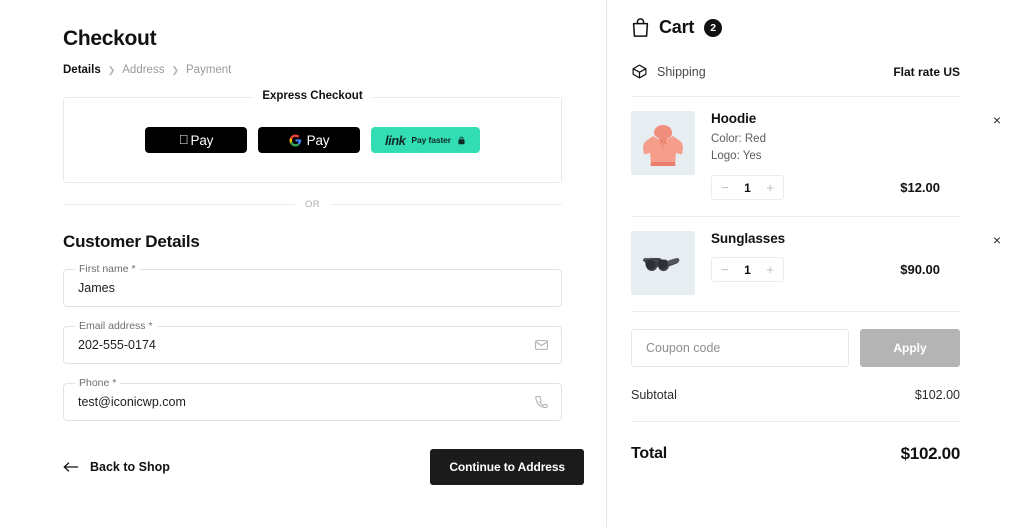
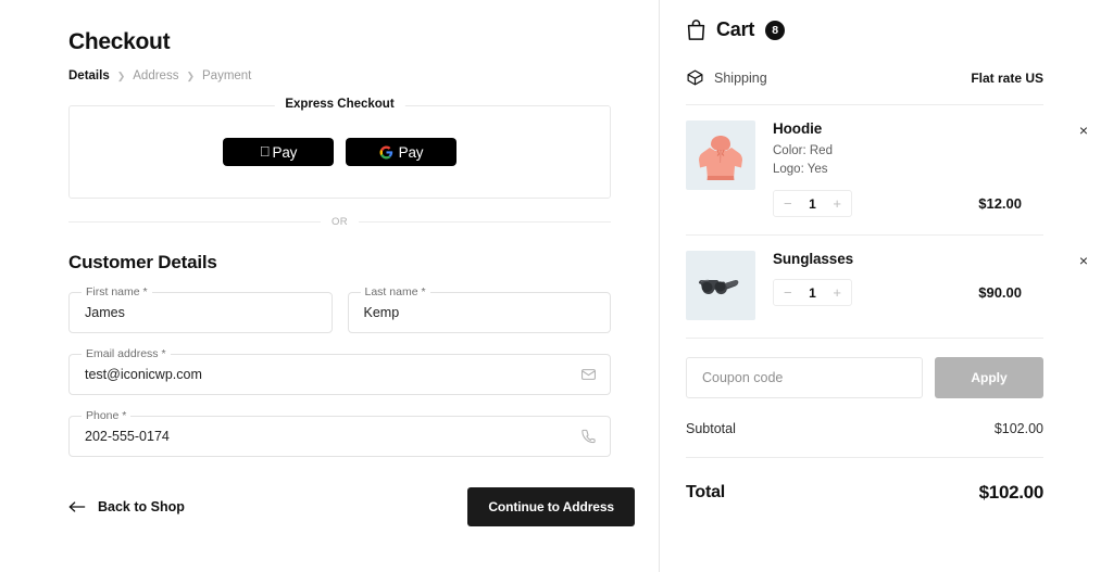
  Checkout
  Details
  ❯
  Address
  ❯
  Payment
  Express Checkout
  
  Pay
  Pay
- link
- Pay faster
  OR
  Customer Details
  First name *
  James
+ Last name *
+ Kemp
  Email address *
- 202-555-0174
+ test@iconicwp.com
  Phone *
- test@iconicwp.com
+ 202-555-0174
  Back to Shop
  Continue to Address
  Cart
- 2
+ 8
  Shipping
  Flat rate US
  Hoodie
  Color: Red
  Logo: Yes
  −
  1
  +
  $12.00
  ×
  Sunglasses
  −
  1
  +
  $90.00
  ×
  Coupon code
  Apply
  Subtotal
  $102.00
  Total
  $102.00
